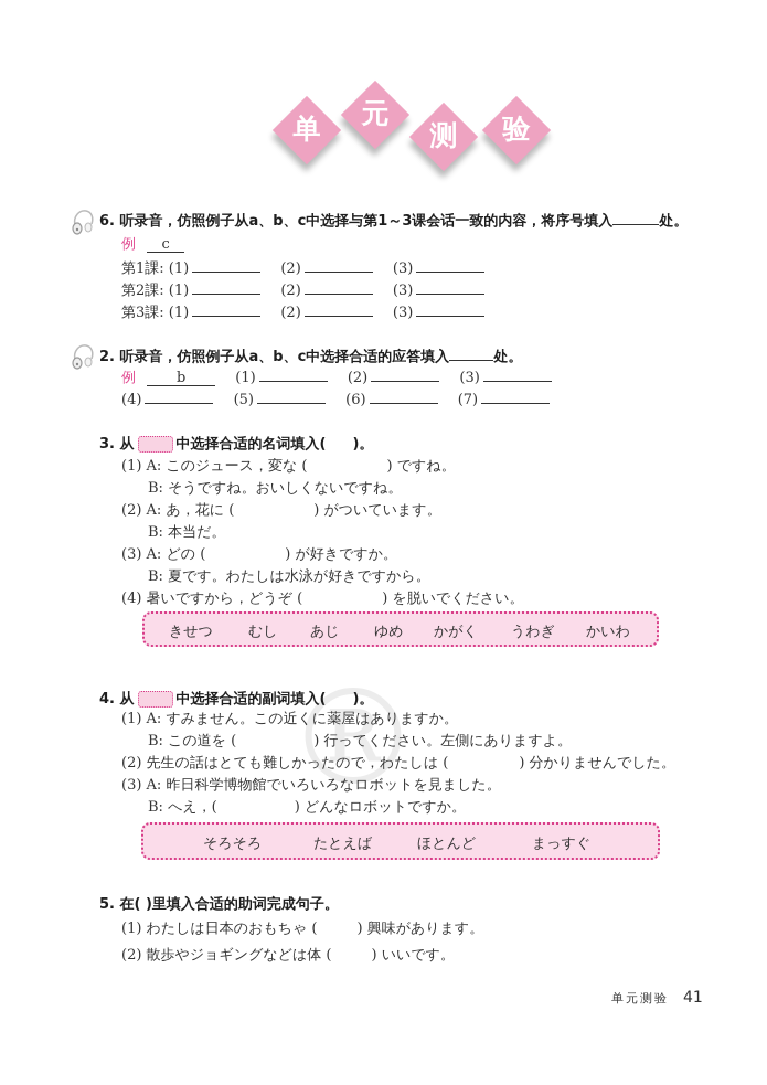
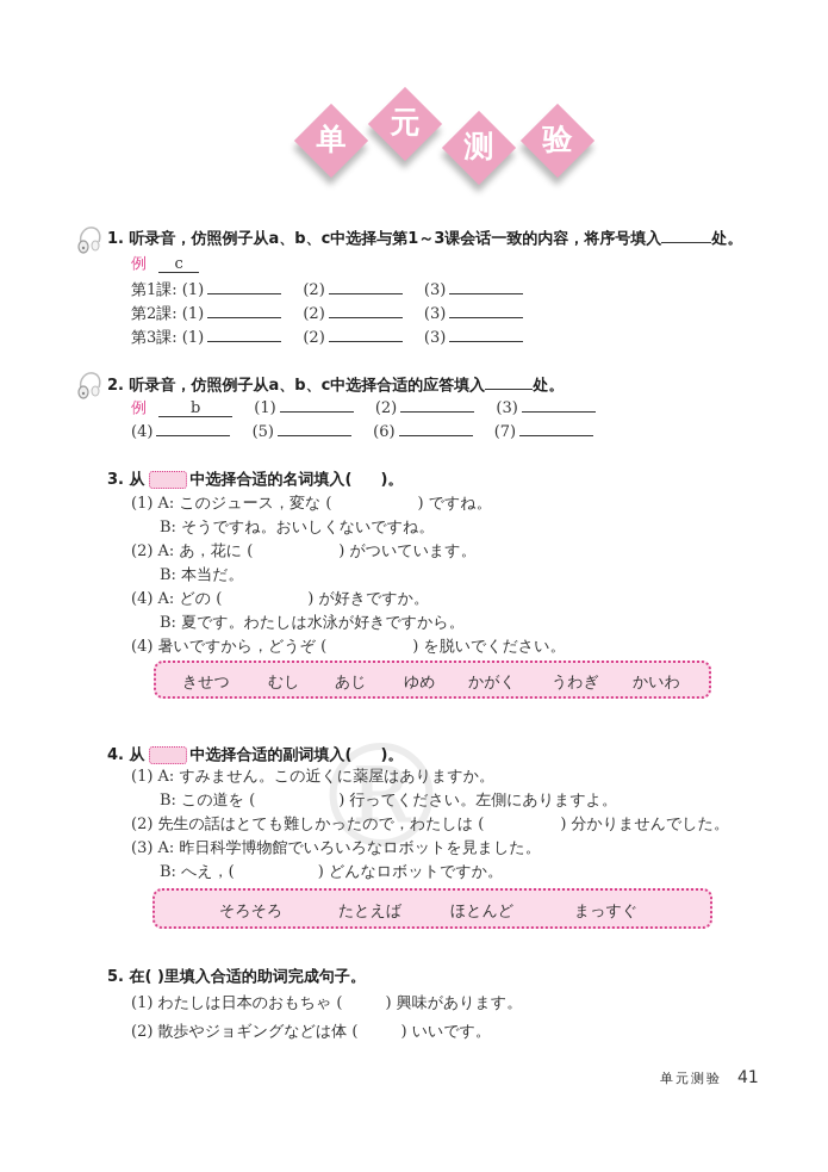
  ®
  单
  元
  测
  验
- 6. 听录音，仿照例子从a、b、c中选择与第1～3课会话一致的内容，将序号填入 处。
+ 1. 听录音，仿照例子从a、b、c中选择与第1～3课会话一致的内容，将序号填入 处。
  例 c
  第1課: (1) (2) (3)
  第2課: (1) (2) (3)
  第3課: (1) (2) (3)
  2. 听录音，仿照例子从a、b、c中选择合适的应答填入 处。
  例 b (1) (2) (3)
  (4) (5) (6) (7)
  3. 从 中选择合适的名词填入( )。
  (1) A: このジュース，変な ( ) ですね。
  B: そうですね。おいしくないですね。
  (2) A: あ，花に ( ) がついています。
  B: 本当だ。
- (3) A: どの ( ) が好きですか。
+ (4) A: どの ( ) が好きですか。
  B: 夏です。わたしは水泳が好きですから。
  (4) 暑いですから，どうぞ ( ) を脱いでください。
  きせつ
  むし
  あじ
  ゆめ
  かがく
  うわぎ
  かいわ
  4. 从 中选择合适的副词填入( )。
  (1) A: すみません。この近くに薬屋はありますか。
  B: この道を ( ) 行ってください。左側にありますよ。
  (2) 先生の話はとても難しかったので，わたしは ( ) 分かりませんでした。
  (3) A: 昨日科学博物館でいろいろなロボットを見ました。
  B: へえ，( ) どんなロボットですか。
  そろそろ
  たとえば
  ほとんど
  まっすぐ
  5. 在( )里填入合适的助词完成句子。
  (1) わたしは日本のおもちゃ ( ) 興味があります。
  (2) 散歩やジョギングなどは体 ( ) いいです。
  单元测验
  41
